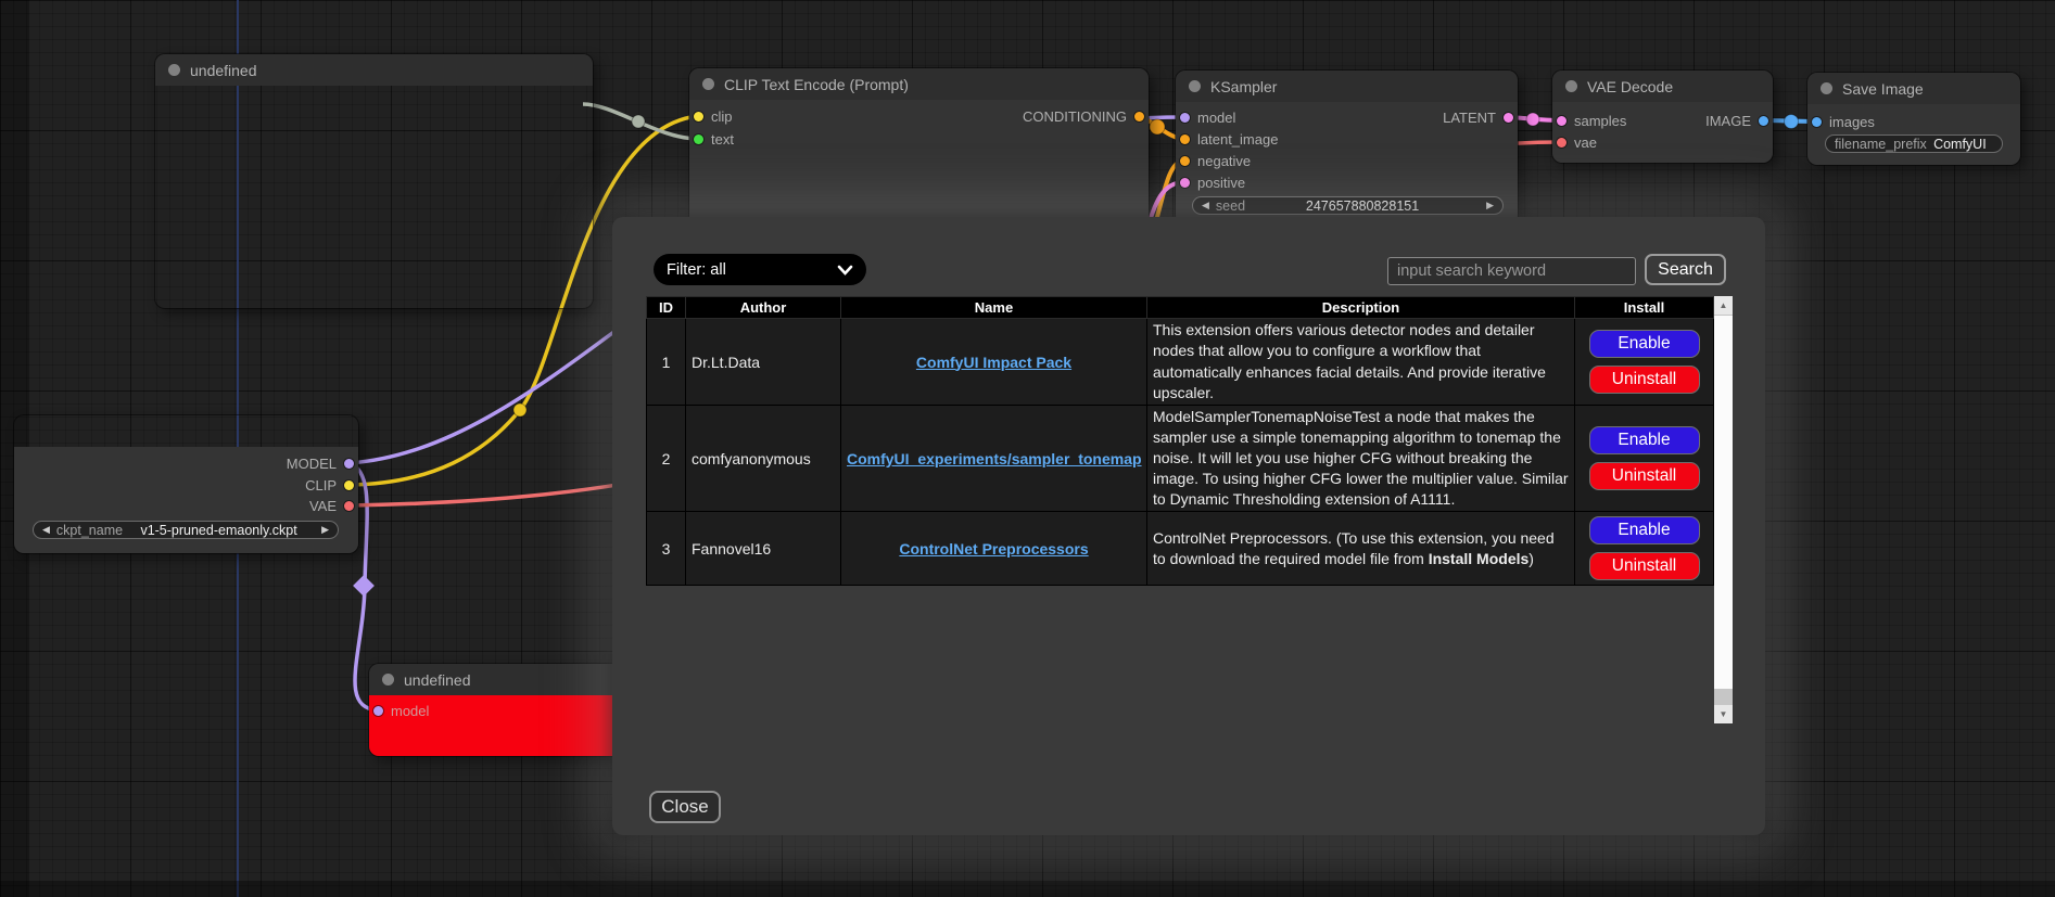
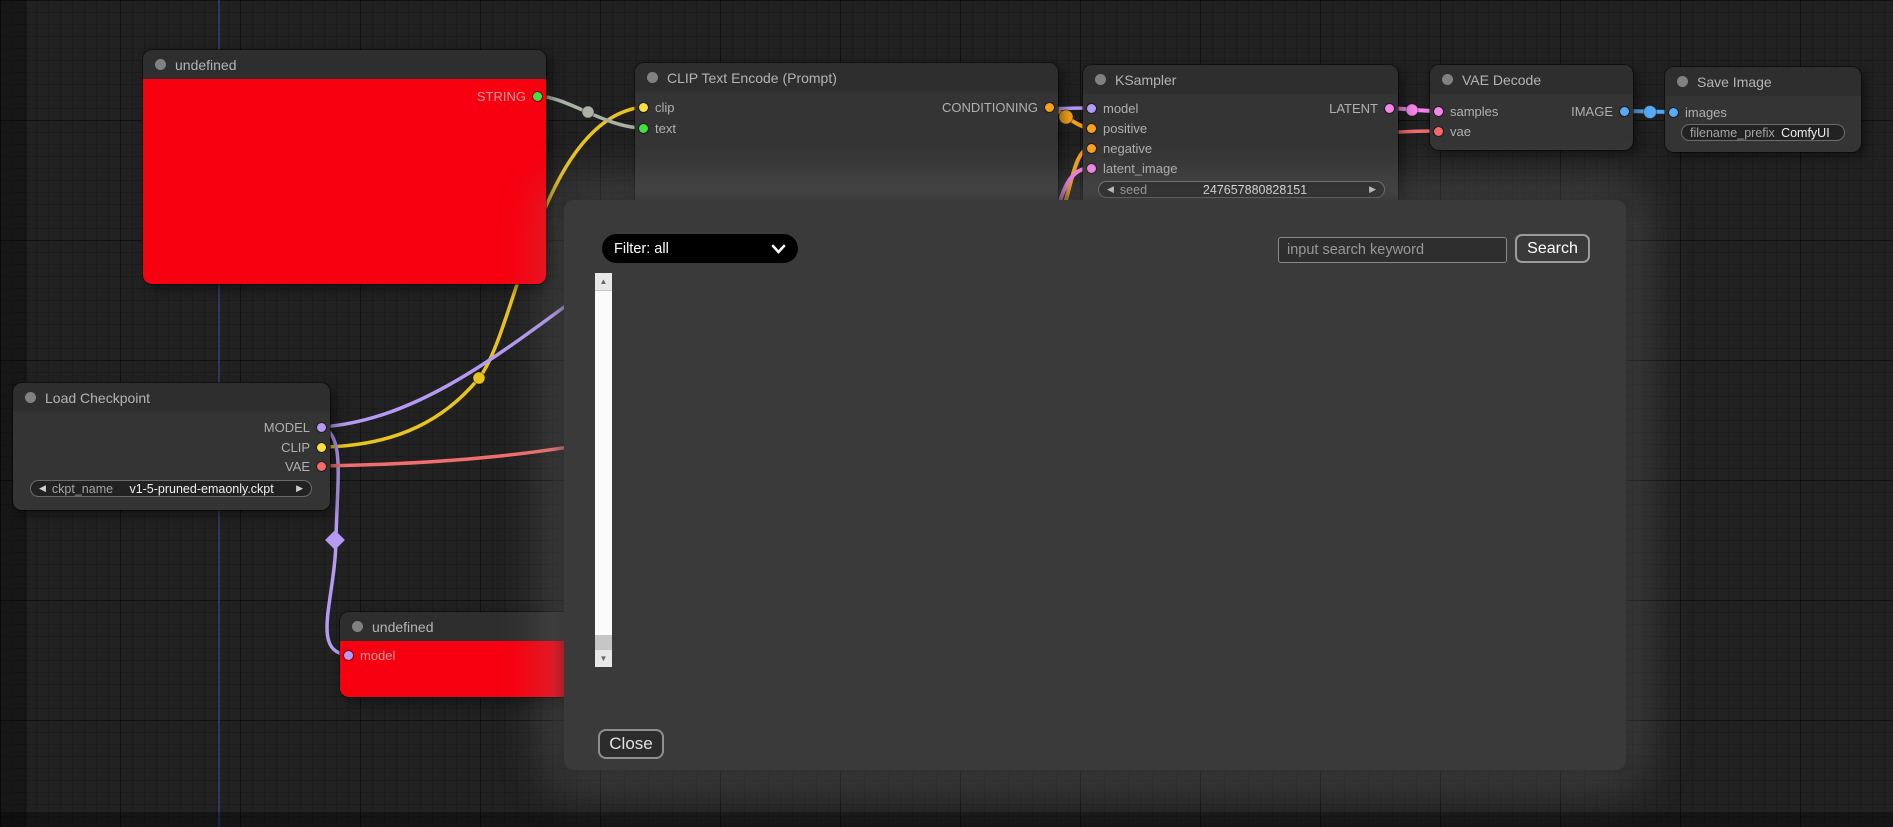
  undefined
+ STRING
  CLIP Text Encode (Prompt)
  clip
  text
  CONDITIONING
  KSampler
  model
- latent_image
+ positive
  negative
- positive
+ latent_image
  LATENT
  ◀
  seed
  247657880828151
  ▶
  VAE Decode
  samples
  vae
  IMAGE
  Save Image
  images
  filename_prefix
  ComfyUI
+ Load Checkpoint
  MODEL
  CLIP
  VAE
  ◀
  ckpt_name
  v1-5-pruned-emaonly.ckpt
  ▶
  undefined
  model
  Filter: all
  input search keyword
  Search
- ID	Author	Name	Description	Install
- 1	Dr.Lt.Data	ComfyUI Impact Pack	This extension offers various detector nodes and detailer nodes that allow you to configure a workflow that automatically enhances facial details. And provide iterative upscaler.	EnableUninstall
- 2	comfyanonymous	ComfyUI_experiments/sampler_tonemap	ModelSamplerTonemapNoiseTest a node that makes the sampler use a simple tonemapping algorithm to tonemap the noise. It will let you use higher CFG without breaking the image. To using higher CFG lower the multiplier value. Similar to Dynamic Thresholding extension of A1111.	EnableUninstall
- 3	Fannovel16	ControlNet Preprocessors	ControlNet Preprocessors. (To use this extension, you need to download the required model file from Install Models)	EnableUninstall
  ▲
  ▼
  Close
